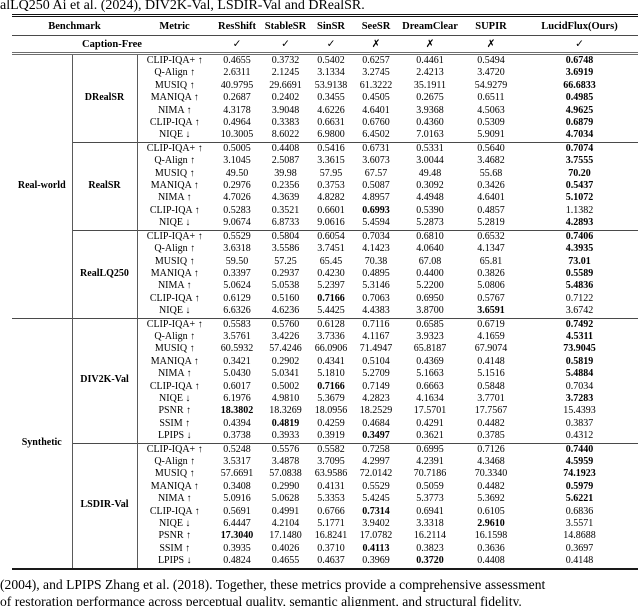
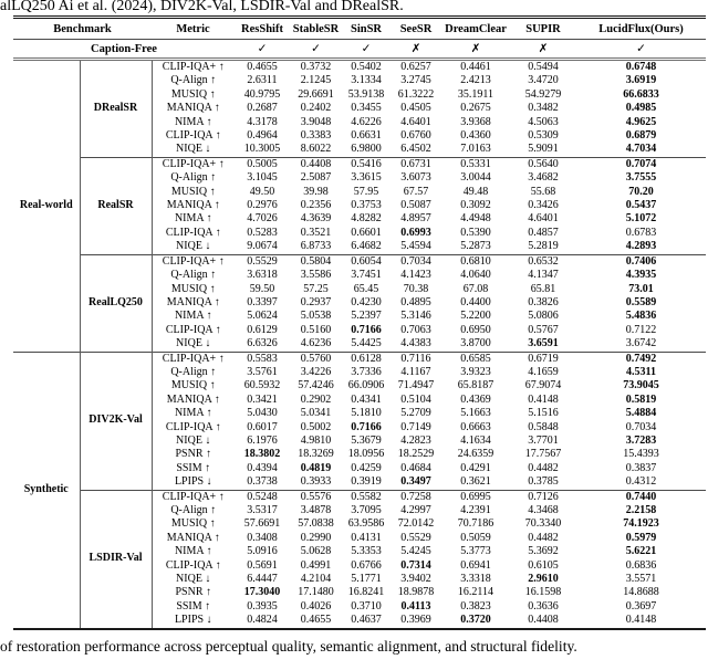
  alLQ250 Ai et al. (2024), DIV2K-Val, LSDIR-Val and DRealSR.
  Benchmark	Metric	ResShift	StableSR	SinSR	SeeSR	DreamClear	SUPIR	LucidFlux(Ours)
  Caption-Free	✓	✓	✓	✗	✗	✗	✓
  Real-world	DRealSR	CLIP-IQA+ ↑	0.4655	0.3732	0.5402	0.6257	0.4461	0.5494	0.6748
  Q-Align ↑	2.6311	2.1245	3.1334	3.2745	2.4213	3.4720	3.6919
  MUSIQ ↑	40.9795	29.6691	53.9138	61.3222	35.1911	54.9279	66.6833
- MANIQA ↑	0.2687	0.2402	0.3455	0.4505	0.2675	0.6511	0.4985
+ MANIQA ↑	0.2687	0.2402	0.3455	0.4505	0.2675	0.3482	0.4985
  NIMA ↑	4.3178	3.9048	4.6226	4.6401	3.9368	4.5063	4.9625
  CLIP-IQA ↑	0.4964	0.3383	0.6631	0.6760	0.4360	0.5309	0.6879
  NIQE ↓	10.3005	8.6022	6.9800	6.4502	7.0163	5.9091	4.7034
  RealSR	CLIP-IQA+ ↑	0.5005	0.4408	0.5416	0.6731	0.5331	0.5640	0.7074
  Q-Align ↑	3.1045	2.5087	3.3615	3.6073	3.0044	3.4682	3.7555
  MUSIQ ↑	49.50	39.98	57.95	67.57	49.48	55.68	70.20
  MANIQA ↑	0.2976	0.2356	0.3753	0.5087	0.3092	0.3426	0.5437
  NIMA ↑	4.7026	4.3639	4.8282	4.8957	4.4948	4.6401	5.1072
- CLIP-IQA ↑	0.5283	0.3521	0.6601	0.6993	0.5390	0.4857	1.1382
+ CLIP-IQA ↑	0.5283	0.3521	0.6601	0.6993	0.5390	0.4857	0.6783
- NIQE ↓	9.0674	6.8733	9.0616	5.4594	5.2873	5.2819	4.2893
+ NIQE ↓	9.0674	6.8733	6.4682	5.4594	5.2873	5.2819	4.2893
  RealLQ250	CLIP-IQA+ ↑	0.5529	0.5804	0.6054	0.7034	0.6810	0.6532	0.7406
  Q-Align ↑	3.6318	3.5586	3.7451	4.1423	4.0640	4.1347	4.3935
  MUSIQ ↑	59.50	57.25	65.45	70.38	67.08	65.81	73.01
  MANIQA ↑	0.3397	0.2937	0.4230	0.4895	0.4400	0.3826	0.5589
  NIMA ↑	5.0624	5.0538	5.2397	5.3146	5.2200	5.0806	5.4836
  CLIP-IQA ↑	0.6129	0.5160	0.7166	0.7063	0.6950	0.5767	0.7122
  NIQE ↓	6.6326	4.6236	5.4425	4.4383	3.8700	3.6591	3.6742
  Synthetic	DIV2K-Val	CLIP-IQA+ ↑	0.5583	0.5760	0.6128	0.7116	0.6585	0.6719	0.7492
  Q-Align ↑	3.5761	3.4226	3.7336	4.1167	3.9323	4.1659	4.5311
  MUSIQ ↑	60.5932	57.4246	66.0906	71.4947	65.8187	67.9074	73.9045
  MANIQA ↑	0.3421	0.2902	0.4341	0.5104	0.4369	0.4148	0.5819
  NIMA ↑	5.0430	5.0341	5.1810	5.2709	5.1663	5.1516	5.4884
  CLIP-IQA ↑	0.6017	0.5002	0.7166	0.7149	0.6663	0.5848	0.7034
  NIQE ↓	6.1976	4.9810	5.3679	4.2823	4.1634	3.7701	3.7283
- PSNR ↑	18.3802	18.3269	18.0956	18.2529	17.5701	17.7567	15.4393
+ PSNR ↑	18.3802	18.3269	18.0956	18.2529	24.6359	17.7567	15.4393
  SSIM ↑	0.4394	0.4819	0.4259	0.4684	0.4291	0.4482	0.3837
  LPIPS ↓	0.3738	0.3933	0.3919	0.3497	0.3621	0.3785	0.4312
  LSDIR-Val	CLIP-IQA+ ↑	0.5248	0.5576	0.5582	0.7258	0.6995	0.7126	0.7440
- Q-Align ↑	3.5317	3.4878	3.7095	4.2997	4.2391	4.3468	4.5959
+ Q-Align ↑	3.5317	3.4878	3.7095	4.2997	4.2391	4.3468	2.2158
  MUSIQ ↑	57.6691	57.0838	63.9586	72.0142	70.7186	70.3340	74.1923
  MANIQA ↑	0.3408	0.2990	0.4131	0.5529	0.5059	0.4482	0.5979
  NIMA ↑	5.0916	5.0628	5.3353	5.4245	5.3773	5.3692	5.6221
  CLIP-IQA ↑	0.5691	0.4991	0.6766	0.7314	0.6941	0.6105	0.6836
  NIQE ↓	6.4447	4.2104	5.1771	3.9402	3.3318	2.9610	3.5571
- PSNR ↑	17.3040	17.1480	16.8241	17.0782	16.2114	16.1598	14.8688
+ PSNR ↑	17.3040	17.1480	16.8241	18.9878	16.2114	16.1598	14.8688
  SSIM ↑	0.3935	0.4026	0.3710	0.4113	0.3823	0.3636	0.3697
  LPIPS ↓	0.4824	0.4655	0.4637	0.3969	0.3720	0.4408	0.4148
- (2004), and LPIPS Zhang et al. (2018). Together, these metrics provide a comprehensive assessment
  of restoration performance across perceptual quality, semantic alignment, and structural fidelity.
